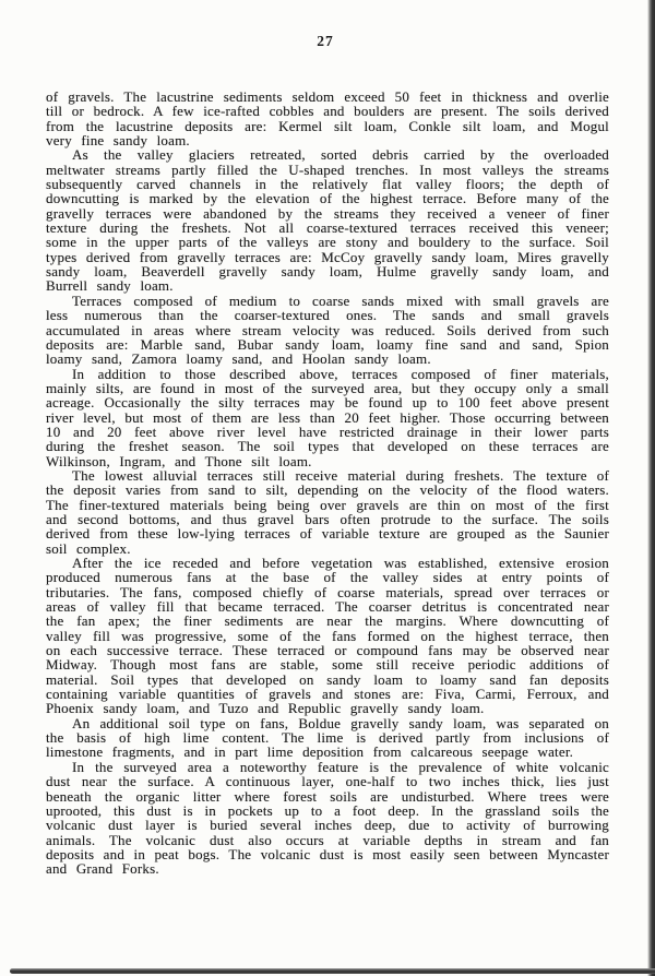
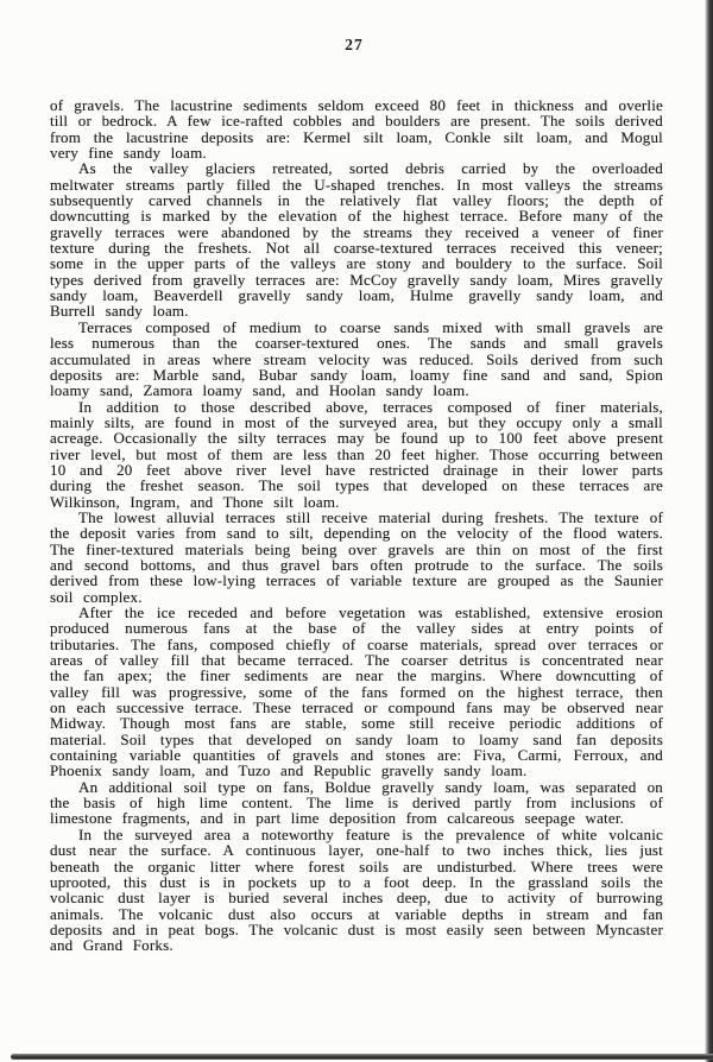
  27
- of gravels. The lacustrine sediments seldom exceed 50 feet in thickness and overlie till or bedrock. A few ice-rafted cobbles and boulders are present. The soils derived from the lacustrine deposits are: Kermel silt loam, Conkle silt loam, and Mogul very fine sandy loam.
+ of gravels. The lacustrine sediments seldom exceed 80 feet in thickness and overlie till or bedrock. A few ice-rafted cobbles and boulders are present. The soils derived from the lacustrine deposits are: Kermel silt loam, Conkle silt loam, and Mogul very fine sandy loam.
  As the valley glaciers retreated, sorted debris carried by the overloaded meltwater streams partly filled the U-shaped trenches. In most valleys the streams subsequently carved channels in the relatively flat valley floors; the depth of downcutting is marked by the elevation of the highest terrace. Before many of the gravelly terraces were abandoned by the streams they received a veneer of finer texture during the freshets. Not all coarse-textured terraces received this veneer; some in the upper parts of the valleys are stony and bouldery to the surface. Soil types derived from gravelly terraces are: McCoy gravelly sandy loam, Mires gravelly sandy loam, Beaverdell gravelly sandy loam, Hulme gravelly sandy loam, and Burrell sandy loam.
  Terraces composed of medium to coarse sands mixed with small gravels are less numerous than the coarser-textured ones. The sands and small gravels accumulated in areas where stream velocity was reduced. Soils derived from such deposits are: Marble sand, Bubar sandy loam, loamy fine sand and sand, Spion loamy sand, Zamora loamy sand, and Hoolan sandy loam.
  In addition to those described above, terraces composed of finer materials, mainly silts, are found in most of the surveyed area, but they occupy only a small acreage. Occasionally the silty terraces may be found up to 100 feet above present river level, but most of them are less than 20 feet higher. Those occurring between 10 and 20 feet above river level have restricted drainage in their lower parts during the freshet season. The soil types that developed on these terraces are Wilkinson, Ingram, and Thone silt loam.
  The lowest alluvial terraces still receive material during freshets. The texture of the deposit varies from sand to silt, depending on the velocity of the flood waters. The finer-textured materials being being over gravels are thin on most of the first and second bottoms, and thus gravel bars often protrude to the surface. The soils derived from these low-lying terraces of variable texture are grouped as the Saunier soil complex.
  After the ice receded and before vegetation was established, extensive erosion produced numerous fans at the base of the valley sides at entry points of tributaries. The fans, composed chiefly of coarse materials, spread over terraces or areas of valley fill that became terraced. The coarser detritus is concentrated near the fan apex; the finer sediments are near the margins. Where downcutting of valley fill was progressive, some of the fans formed on the highest terrace, then on each successive terrace. These terraced or compound fans may be observed near Midway. Though most fans are stable, some still receive periodic additions of material. Soil types that developed on sandy loam to loamy sand fan deposits containing variable quantities of gravels and stones are: Fiva, Carmi, Ferroux, and Phoenix sandy loam, and Tuzo and Republic gravelly sandy loam.
  An additional soil type on fans, Boldue gravelly sandy loam, was separated on the basis of high lime content. The lime is derived partly from inclusions of limestone fragments, and in part lime deposition from calcareous seepage water.
  In the surveyed area a noteworthy feature is the prevalence of white volcanic dust near the surface. A continuous layer, one-half to two inches thick, lies just beneath the organic litter where forest soils are undisturbed. Where trees were uprooted, this dust is in pockets up to a foot deep. In the grassland soils the volcanic dust layer is buried several inches deep, due to activity of burrowing animals. The volcanic dust also occurs at variable depths in stream and fan deposits and in peat bogs. The volcanic dust is most easily seen between Myncaster and Grand Forks.
